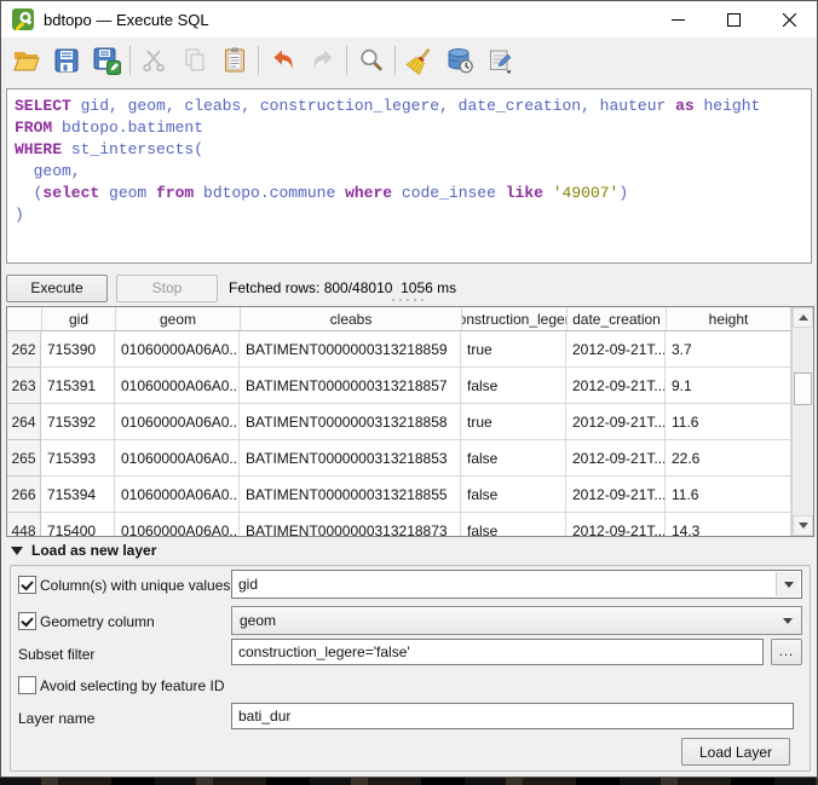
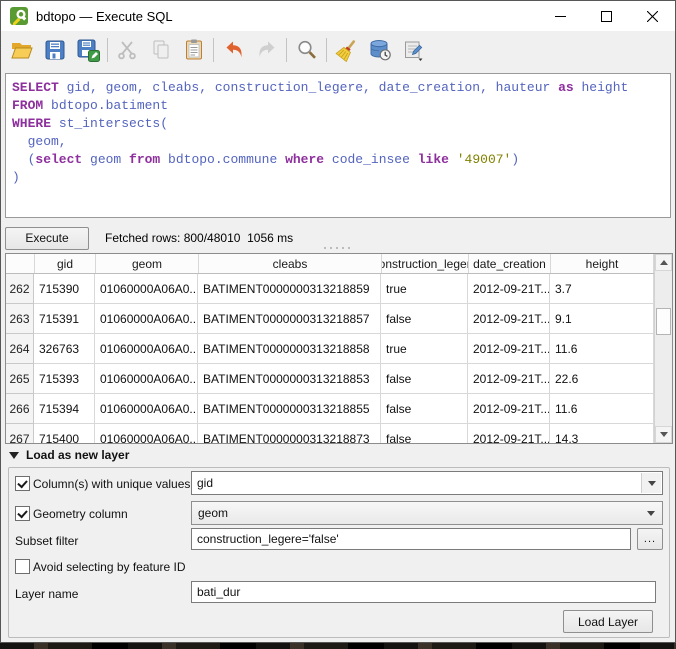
  bdtopo — Execute SQL
  SELECT gid, geom, cleabs, construction_legere, date_creation, hauteur as height
  FROM bdtopo.batiment
  WHERE st_intersects(
  geom,
  (select geom from bdtopo.commune where code_insee like '49007')
  )
  Execute
- Stop
  Fetched rows: 800/48010 1056 ms
  gid
  geom
  cleabs
  onstruction_leger
  date_creation
  height
  262
  715390
  01060000A06A0...
  BATIMENT0000000313218859
  true
  2012-09-21T...
  3.7
  263
  715391
  01060000A06A0...
  BATIMENT0000000313218857
  false
  2012-09-21T...
  9.1
  264
- 715392
+ 326763
  01060000A06A0...
  BATIMENT0000000313218858
  true
  2012-09-21T...
  11.6
  265
  715393
  01060000A06A0...
  BATIMENT0000000313218853
  false
  2012-09-21T...
  22.6
  266
  715394
  01060000A06A0...
  BATIMENT0000000313218855
  false
  2012-09-21T...
  11.6
- 448
+ 267
  715400
  01060000A06A0...
  BATIMENT0000000313218873
  false
  2012-09-21T...
  14.3
  Load as new layer
  Column(s) with unique values
  gid
  Geometry column
  geom
  Subset filter
  construction_legere='false'
  ...
  Avoid selecting by feature ID
  Layer name
  bati_dur
  Load Layer
